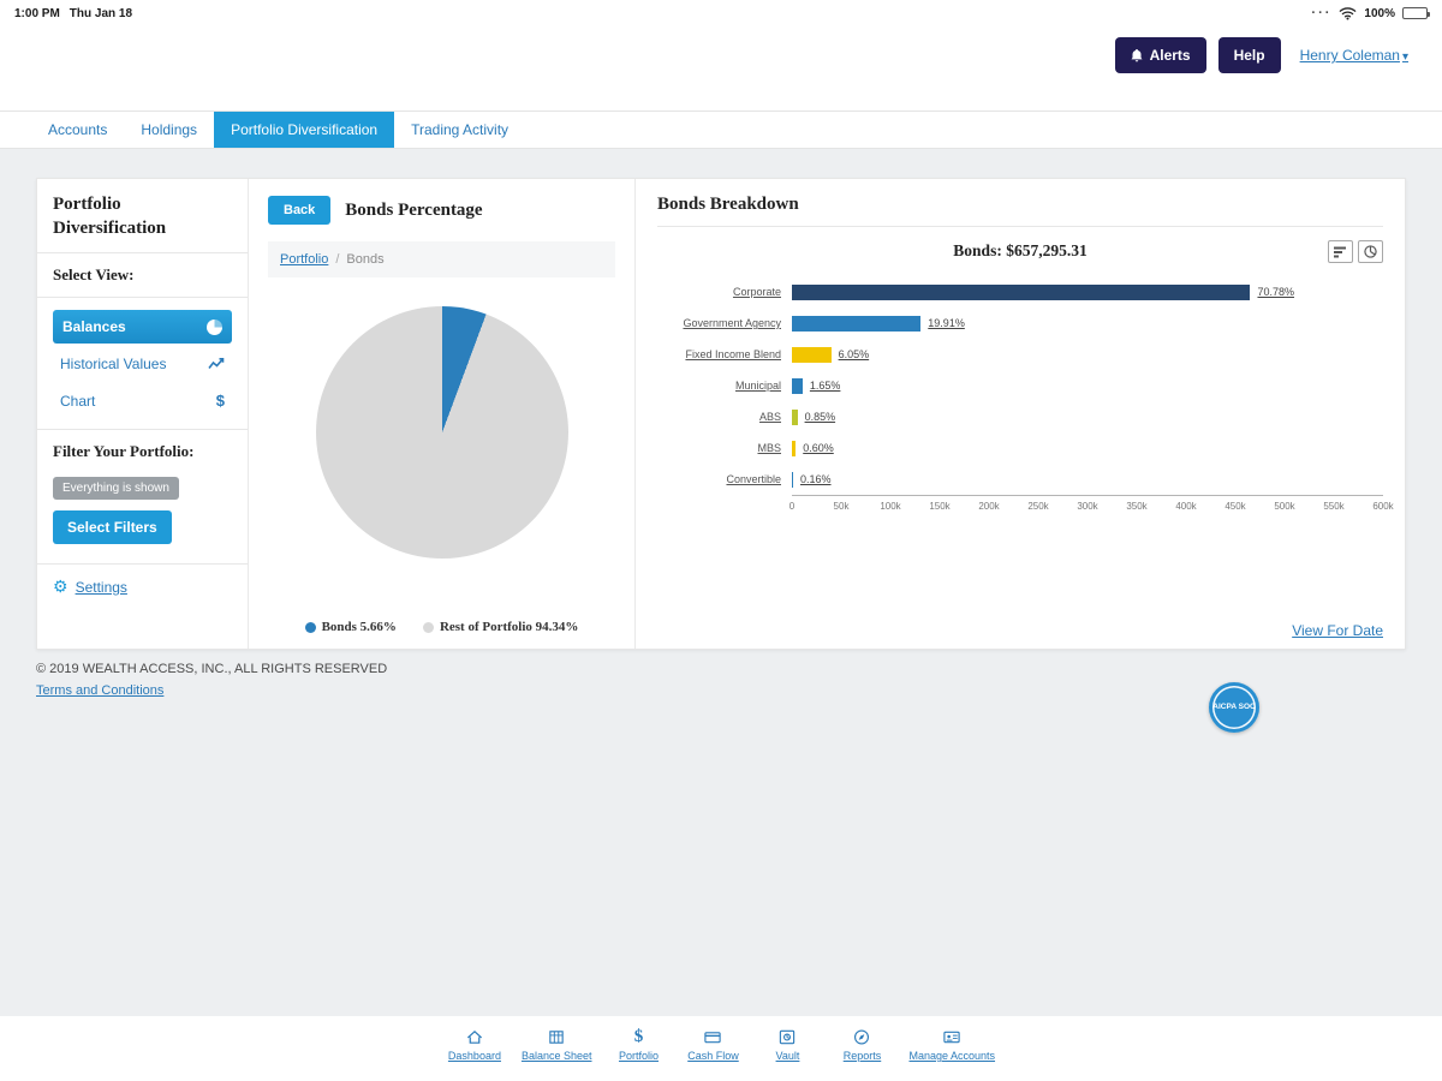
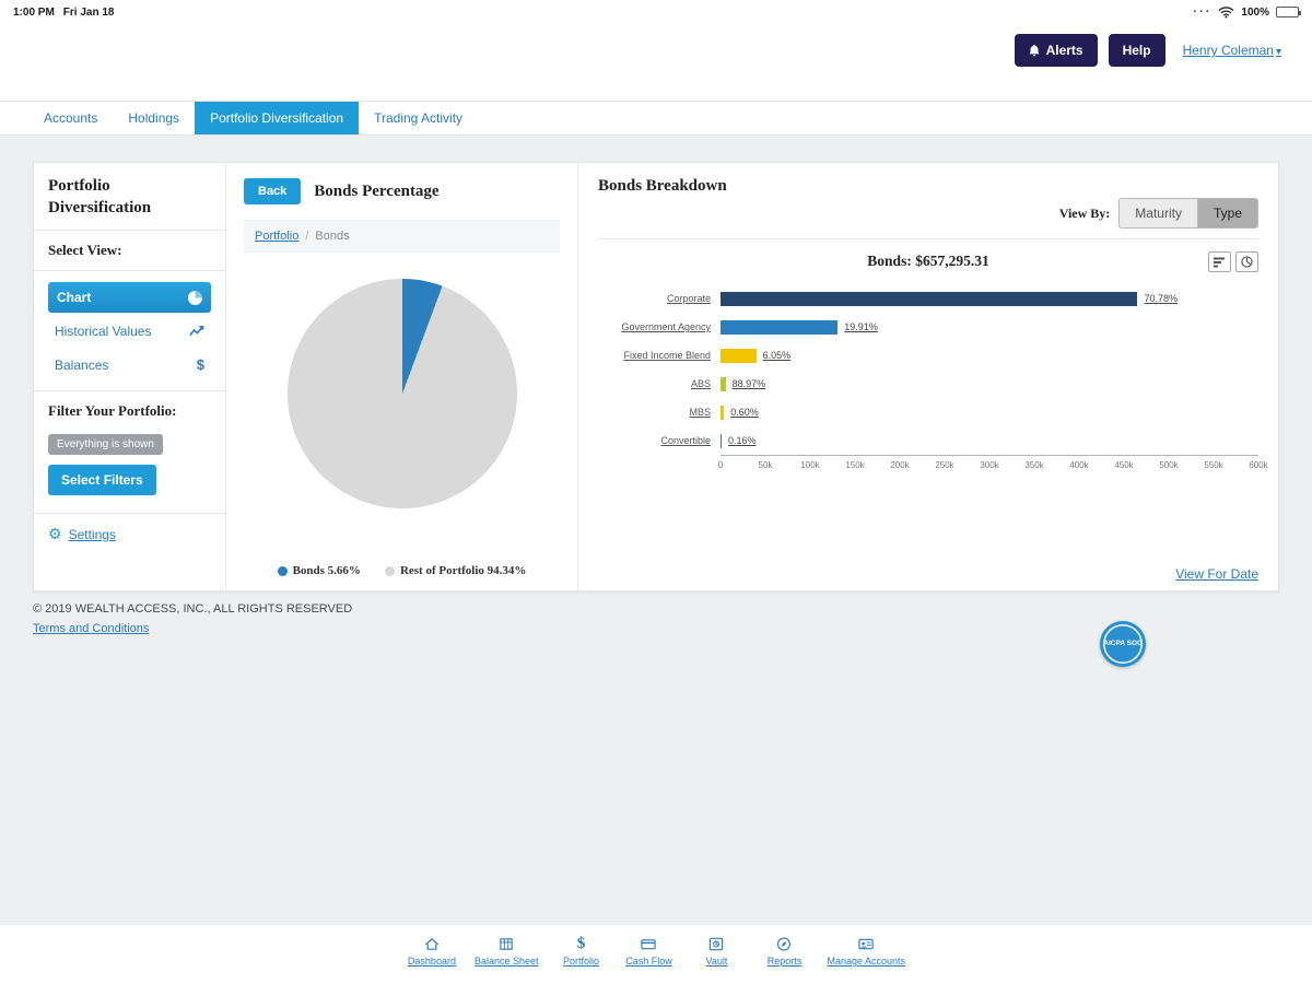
  1:00 PM
- Thu Jan 18
+ Fri Jan 18
  ···
  100%
  Alerts
  Help
  Henry Coleman ▾
  Accounts
  Holdings
  Portfolio Diversification
  Trading Activity
  Portfolio Diversification
  Select View:
- Balances
+ Chart
  Historical Values
- Chart
+ Balances
  $
  Filter Your Portfolio:
  Everything is shown
  Select Filters
  ⚙
  Settings
  Back
  Bonds Percentage
  Portfolio
  /
  Bonds
  Bonds 5.66%
  Rest of Portfolio 94.34%
  Bonds Breakdown
+ View By:
+ Maturity
+ Type
  Bonds: $657,295.31
  Corporate
  70.78%
  Government Agency
  19.91%
  Fixed Income Blend
  6.05%
- Municipal
- 1.65%
  ABS
- 0.85%
+ 88.97%
  MBS
  0.60%
  Convertible
  0.16%
  0
  50k
  100k
  150k
  200k
  250k
  300k
  350k
  400k
  450k
  500k
  550k
  600k
  View For Date
  © 2019 WEALTH ACCESS, INC., ALL RIGHTS RESERVED
  Terms and Conditions
  Dashboard
  Balance Sheet
  $
  Portfolio
  Cash Flow
  Vault
  Reports
  Manage Accounts
